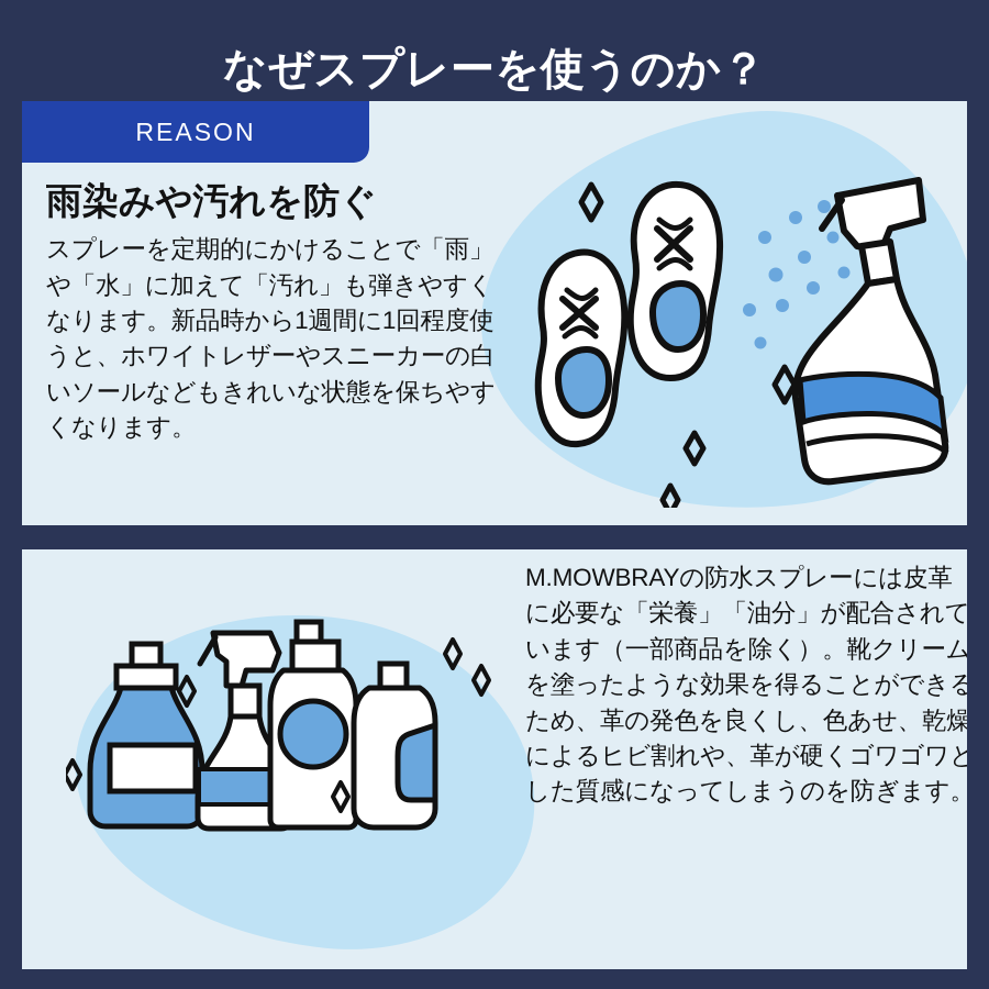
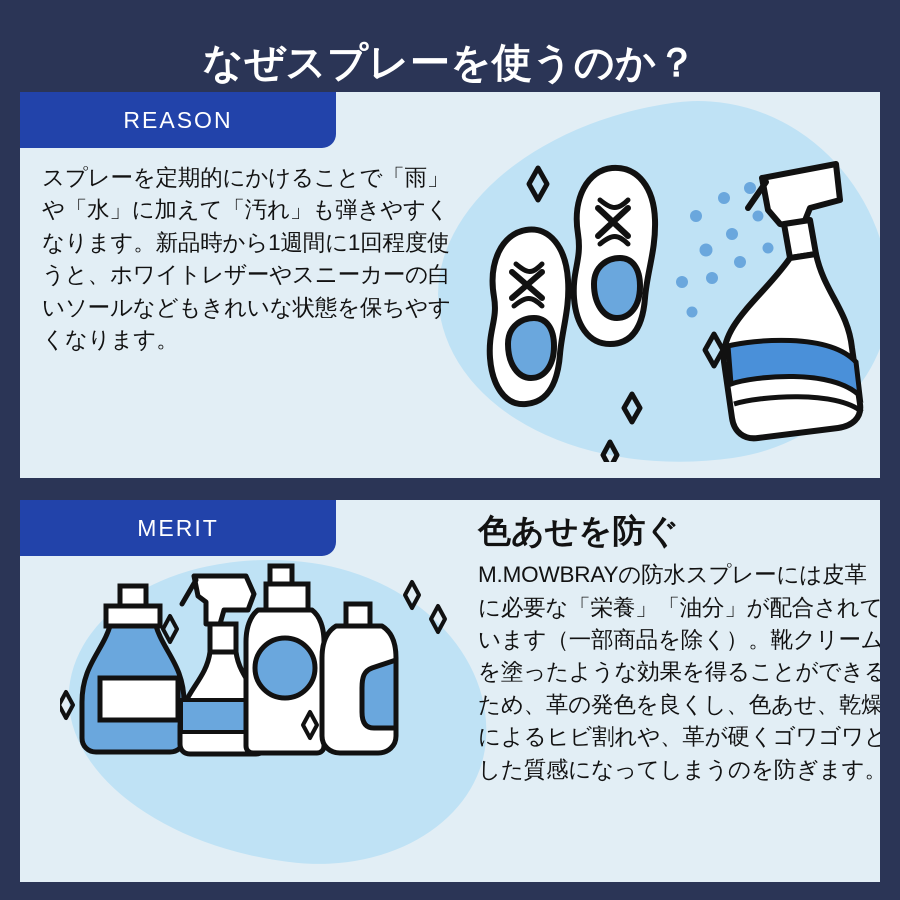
  なぜスプレーを使うのか？
  REASON
- 雨染みや汚れを防ぐ
  スプレーを定期的にかけることで「雨」や「水」に加えて「汚れ」も弾きやすくなります。新品時から1週間に1回程度使うと、ホワイトレザーやスニーカーの白いソールなどもきれいな状態を保ちやすくなります。
+ MERIT
+ 色あせを防ぐ
  M.MOWBRAYの防水スプレーには皮革に必要な「栄養」「油分」が配合されています（一部商品を除く）。靴クリームを塗ったような効果を得ることができるため、革の発色を良くし、色あせ、乾燥によるヒビ割れや、革が硬くゴワゴワとした質感になってしまうのを防ぎます。
